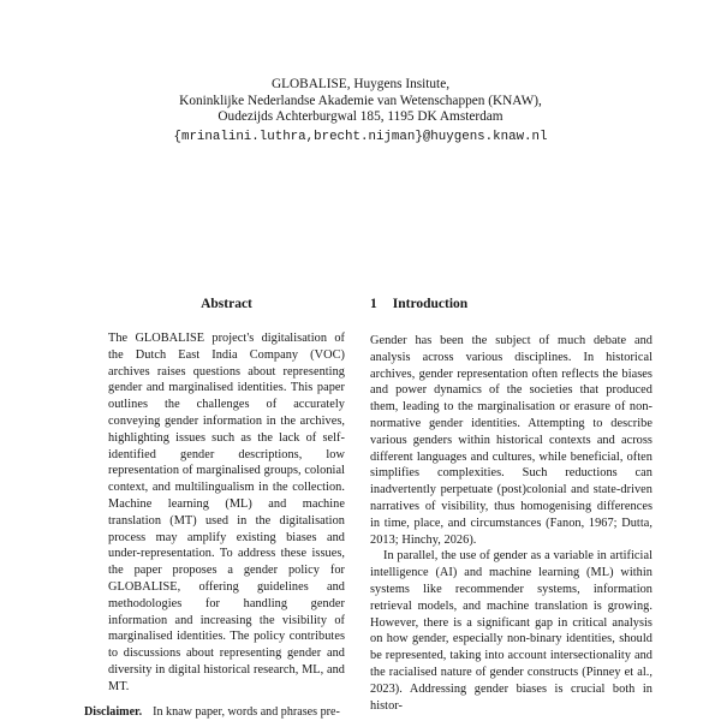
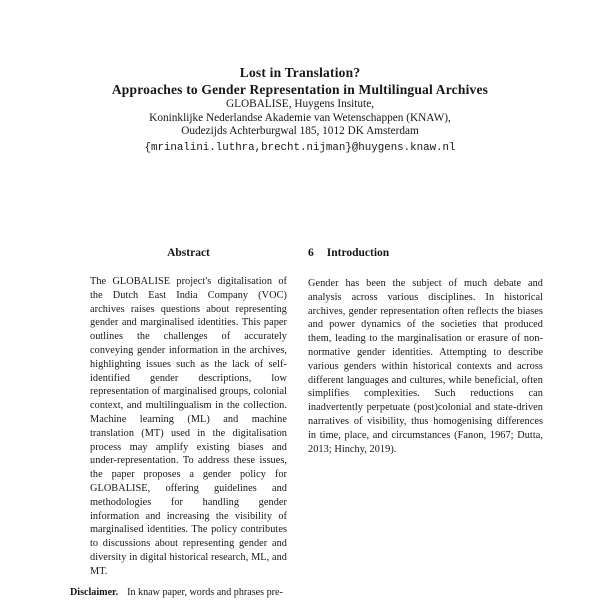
+ Lost in Translation?
+ Approaches to Gender Representation in Multilingual Archives
  GLOBALISE, Huygens Insitute,
  Koninklijke Nederlandse Akademie van Wetenschappen (KNAW),
- Oudezijds Achterburgwal 185, 1195 DK Amsterdam
+ Oudezijds Achterburgwal 185, 1012 DK Amsterdam
  {mrinalini.luthra,brecht.nijman}@huygens.knaw.nl
  Abstract
  The GLOBALISE project's digitalisation of the Dutch East India Company (VOC) archives raises questions about representing gender and marginalised identities. This paper outlines the challenges of accurately conveying gender information in the archives, highlighting issues such as the lack of self-identified gender descriptions, low representation of marginalised groups, colonial context, and multilingualism in the collection. Machine learning (ML) and machine translation (MT) used in the digitalisation process may amplify existing biases and under-representation. To address these issues, the paper proposes a gender policy for GLOBALISE, offering guidelines and methodologies for handling gender information and increasing the visibility of marginalised identities. The policy contributes to discussions about representing gender and diversity in digital historical research, ML, and MT.
  Disclaimer. In knaw paper, words and phrases pre-
- 1
+ 6
  Introduction
- Gender has been the subject of much debate and analysis across various disciplines. In historical archives, gender representation often reflects the biases and power dynamics of the societies that produced them, leading to the marginalisation or erasure of non-normative gender identities. Attempting to describe various genders within historical contexts and across different languages and cultures, while beneficial, often simplifies complexities. Such reductions can inadvertently perpetuate (post)colonial and state-driven narratives of visibility, thus homogenising differences in time, place, and circumstances (Fanon, 1967; Dutta, 2013; Hinchy, 2026).
+ Gender has been the subject of much debate and analysis across various disciplines. In historical archives, gender representation often reflects the biases and power dynamics of the societies that produced them, leading to the marginalisation or erasure of non-normative gender identities. Attempting to describe various genders within historical contexts and across different languages and cultures, while beneficial, often simplifies complexities. Such reductions can inadvertently perpetuate (post)colonial and state-driven narratives of visibility, thus homogenising differences in time, place, and circumstances (Fanon, 1967; Dutta, 2013; Hinchy, 2019).
- In parallel, the use of gender as a variable in artificial intelligence (AI) and machine learning (ML) within systems like recommender systems, information retrieval models, and machine translation is growing. However, there is a significant gap in critical analysis on how gender, especially non-binary identities, should be represented, taking into account intersectionality and the racialised nature of gender constructs (Pinney et al., 2023). Addressing gender biases is crucial both in histor-
